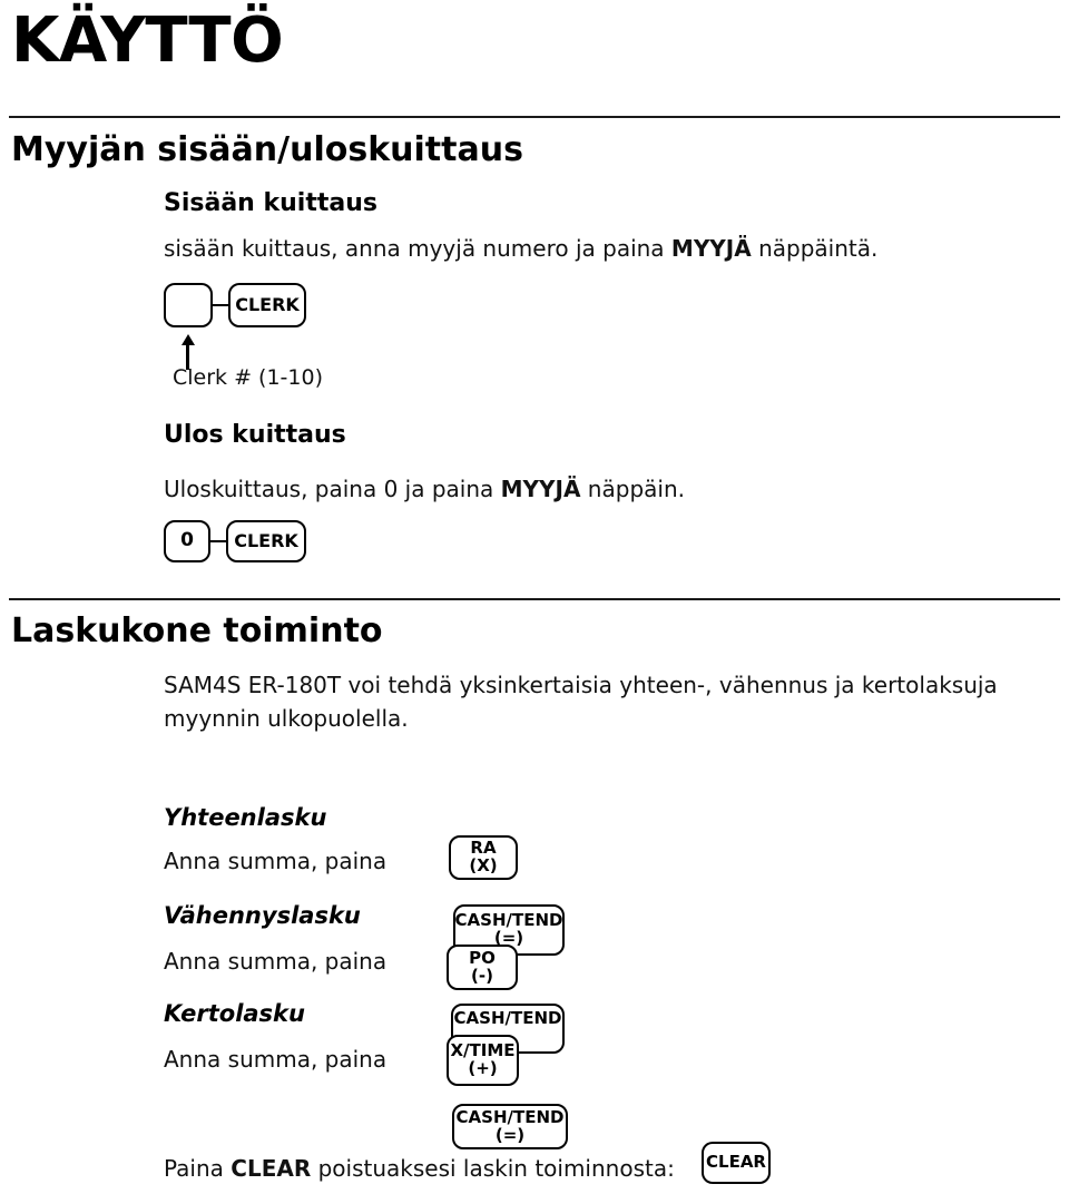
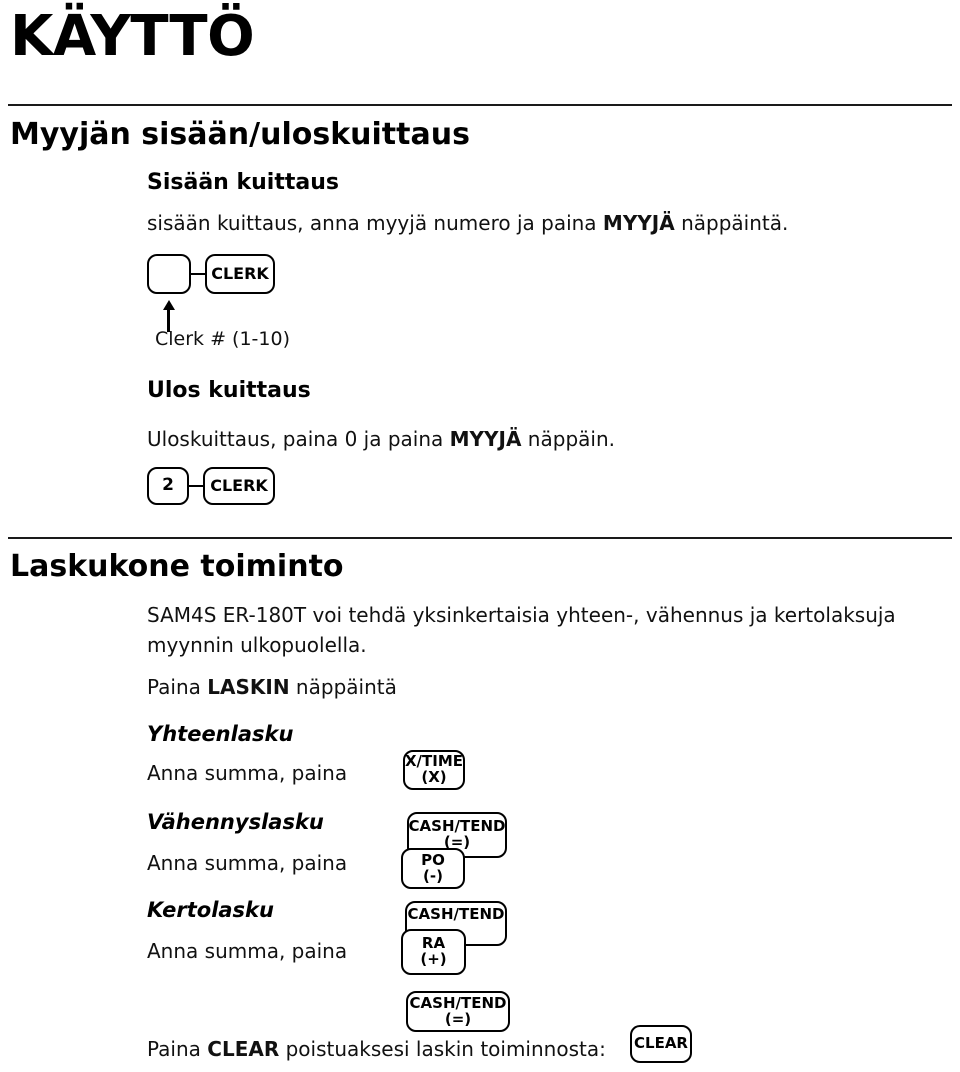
  KÄYTTÖ
  Myyjän sisään/uloskuittaus
  Sisään kuittaus
  sisään kuittaus, anna myyjä numero ja paina MYYJÄ näppäintä.
  CLERK
  Clerk # (1-10)
  Ulos kuittaus
  Uloskuittaus, paina 0 ja paina MYYJÄ näppäin.
- 0
+ 2
  CLERK
  Laskukone toiminto
  SAM4S ER-180T voi tehdä yksinkertaisia yhteen-, vähennus ja kertolaksuja myynnin ulkopuolella.
+ Paina LASKIN näppäintä
  Yhteenlasku
  Anna summa, paina
- RA
+ X/TIME
  (X)
  Vähennyslasku
  Anna summa, paina
  CASH/TEND
  (=)
  PO
  (-)
  Kertolasku
  Anna summa, paina
  CASH/TEND
- X/TIME
+ RA
  (+)
  CASH/TEND
  (=)
  Paina CLEAR poistuaksesi laskin toiminnosta:
  CLEAR
